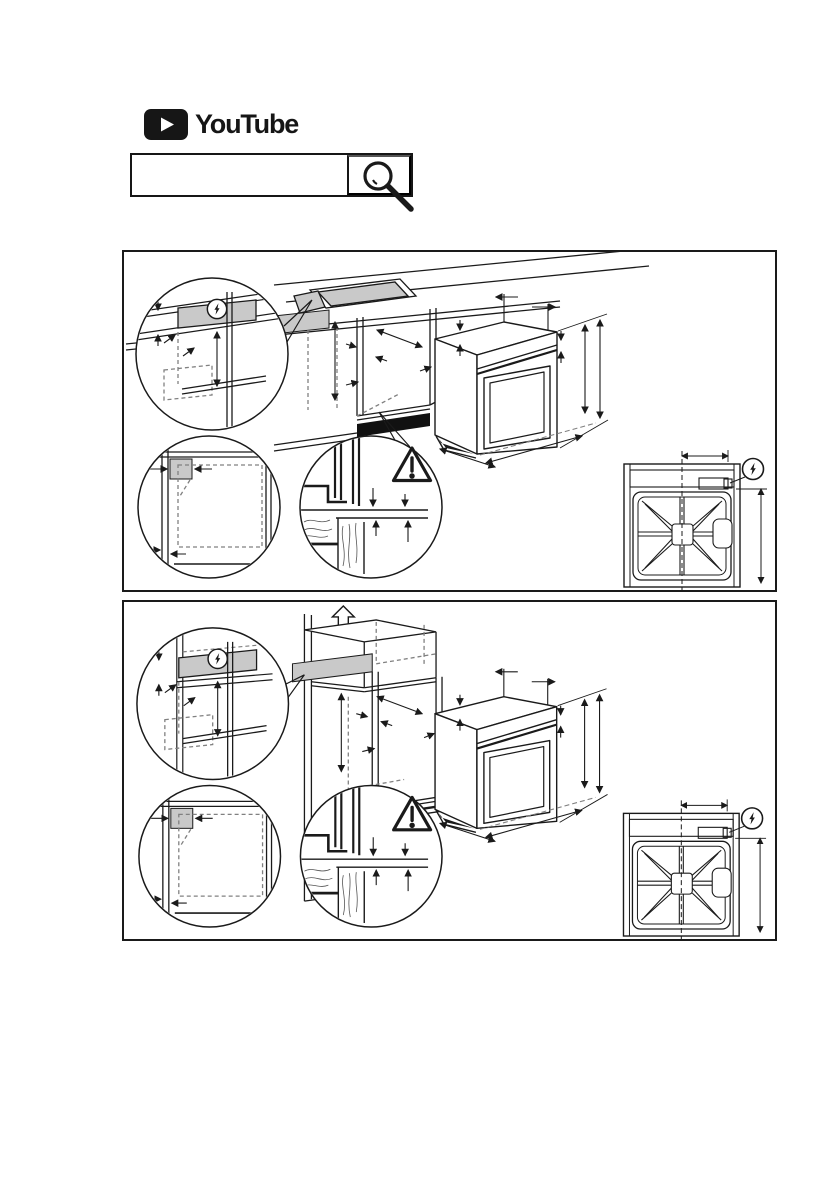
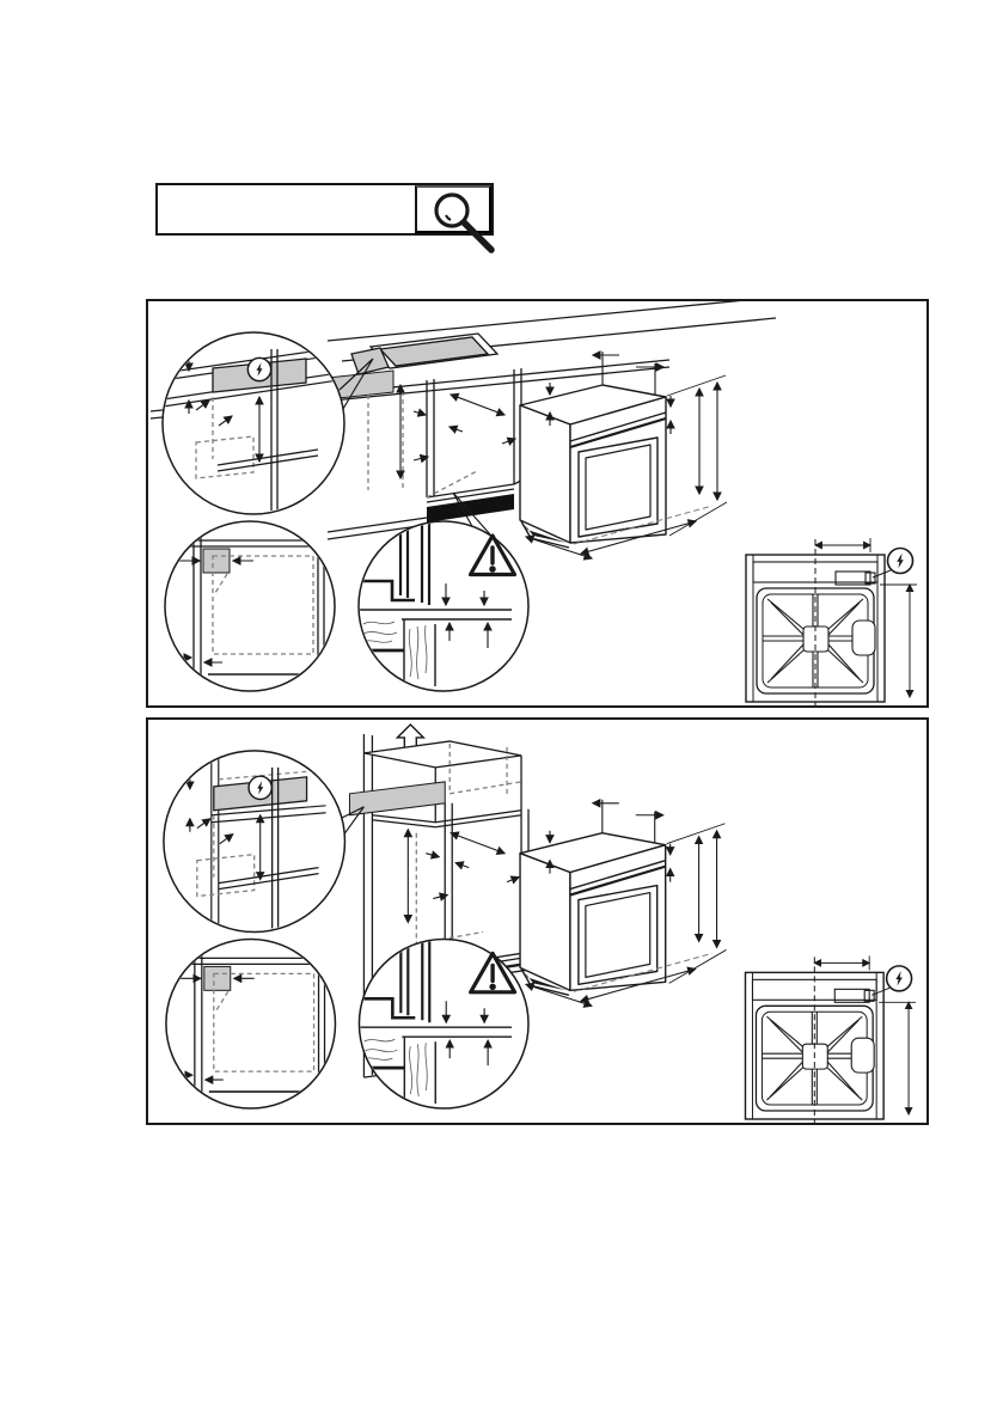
- YouTube
